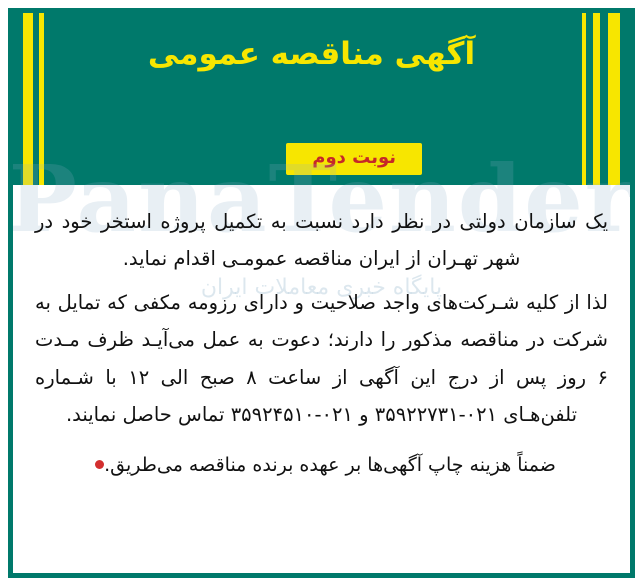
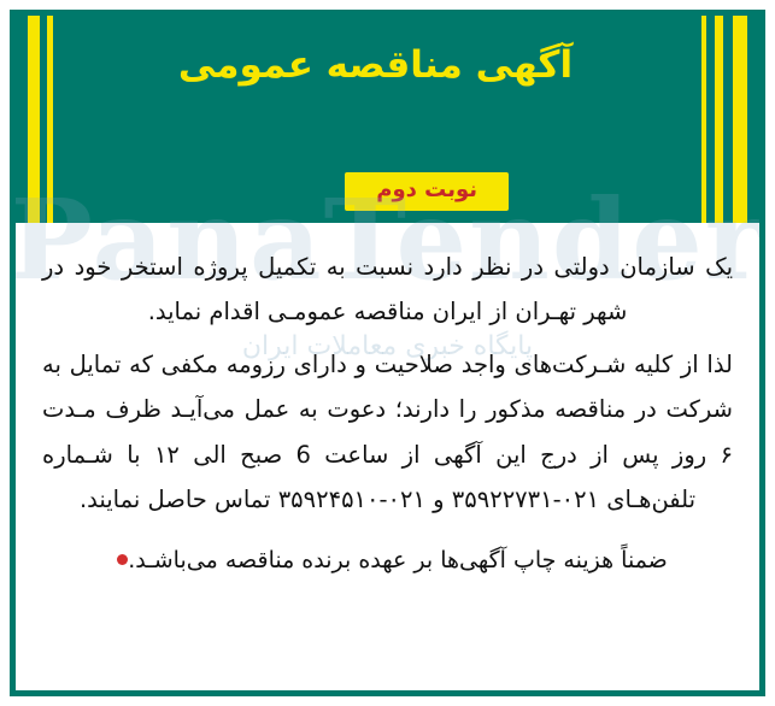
  آگهی مناقصه عمومی
  نوبت دوم
  PanaTender
  پایگاه خبری معاملات ایران
  یک سازمان دولتی در نظر دارد نسبت به تکمیل پروژه استخر خود در شهر تهـران از ایران مناقصه عمومـی اقدام نماید.
- لذا از کلیه شـرکت‌های واجد صلاحیت و دارای رزومه مکفی که تمایل به شرکت در مناقصه مذکور را دارند؛ دعوت به عمل می‌آیـد ظرف مـدت ۶ روز پس از درج این آگهی از ساعت ۸ صبح الی ۱۲ با شـماره تلفن‌هـای ۰۲۱-۳۵۹۲۲۷۳۱ و ۰۲۱-۳۵۹۲۴۵۱۰ تماس حاصل نمایند.
+ لذا از کلیه شـرکت‌های واجد صلاحیت و دارای رزومه مکفی که تمایل به شرکت در مناقصه مذکور را دارند؛ دعوت به عمل می‌آیـد ظرف مـدت ۶ روز پس از درج این آگهی از ساعت 6 صبح الی ۱۲ با شـماره تلفن‌هـای ۰۲۱-۳۵۹۲۲۷۳۱ و ۰۲۱-۳۵۹۲۴۵۱۰ تماس حاصل نمایند.
- ضمناً هزینه چاپ آگهی‌ها بر عهده برنده مناقصه می‌طریق.
+ ضمناً هزینه چاپ آگهی‌ها بر عهده برنده مناقصه می‌باشـد.
